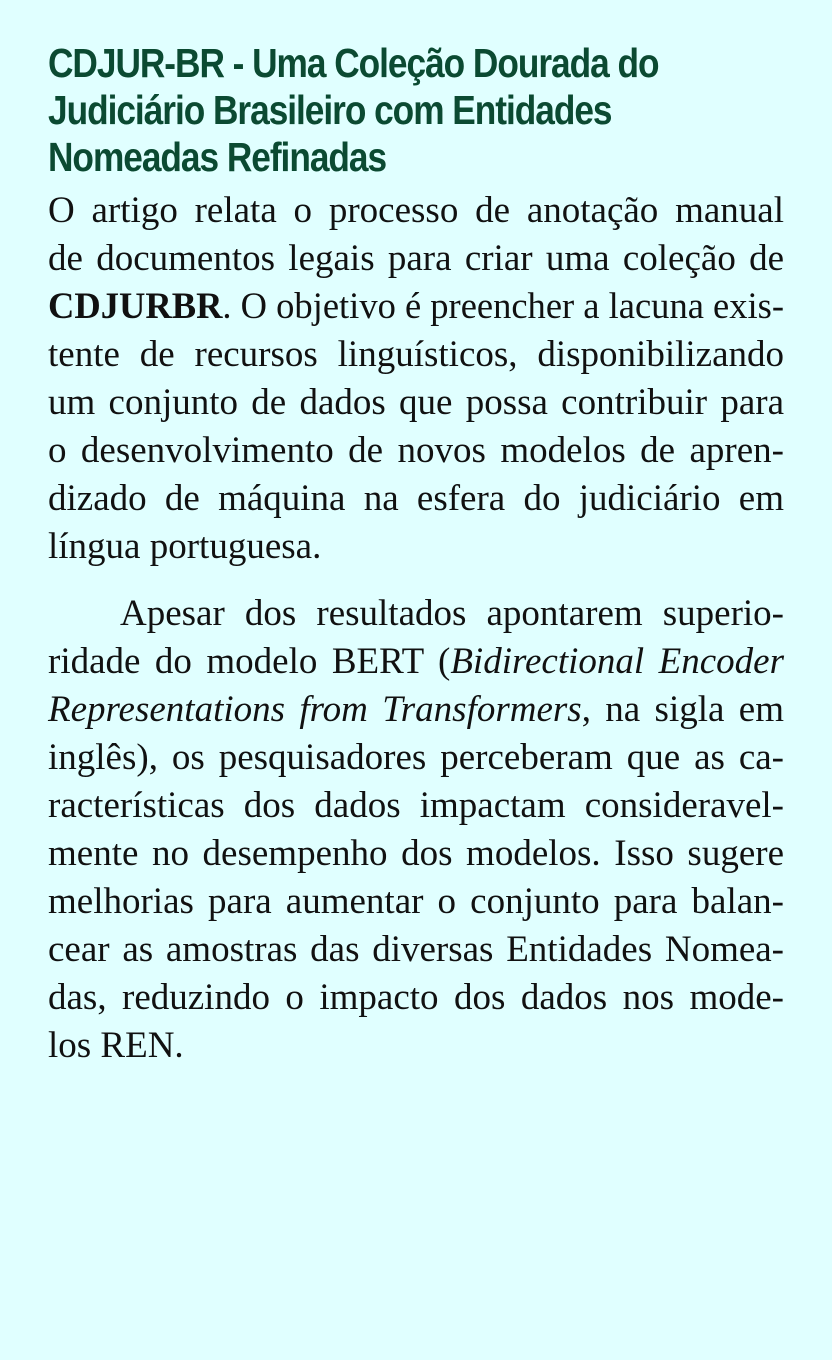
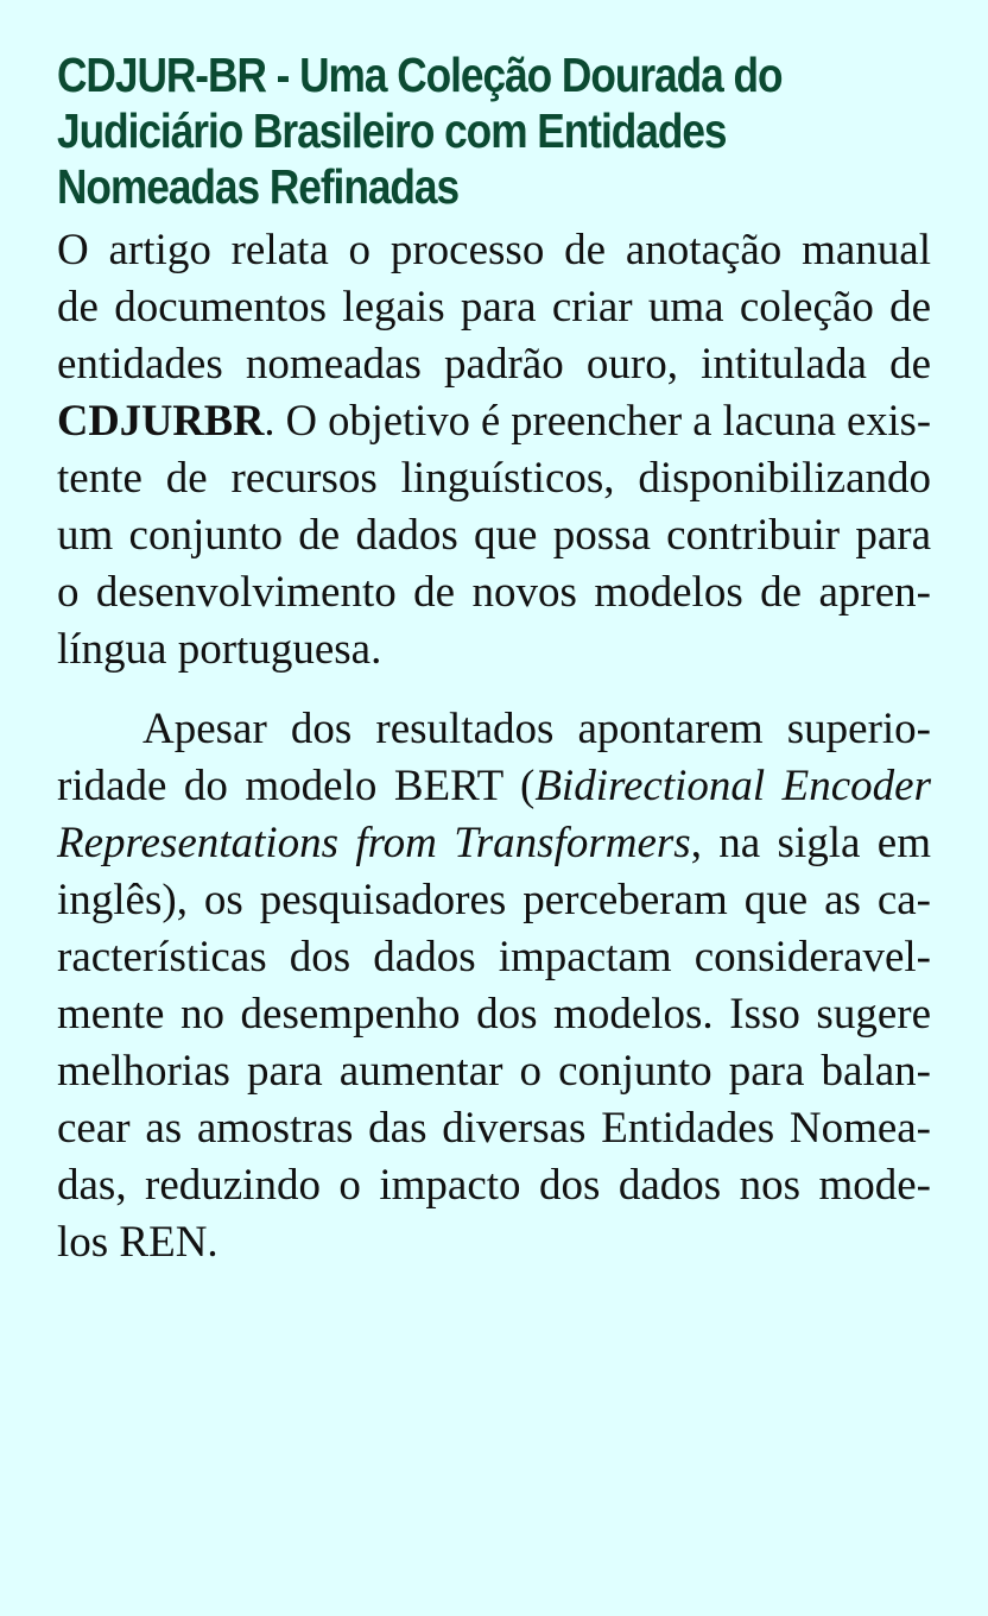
  CDJUR-BR - Uma Coleção Dourada do
  Judiciário Brasileiro com Entidades
  Nomeadas Refinadas
  O artigo relata o processo de anotação manual
  de documentos legais para criar uma coleção de
+ entidades nomeadas padrão ouro, intitulada de
  CDJURBR. O objetivo é preencher a lacuna exis-
  tente de recursos linguísticos, disponibilizando
  um conjunto de dados que possa contribuir para
  o desenvolvimento de novos modelos de apren-
- dizado de máquina na esfera do judiciário em
  língua portuguesa.
  Apesar dos resultados apontarem superio-
  ridade do modelo BERT (Bidirectional Encoder
  Representations from Transformers, na sigla em
  inglês), os pesquisadores perceberam que as ca-
  racterísticas dos dados impactam consideravel-
  mente no desempenho dos modelos. Isso sugere
  melhorias para aumentar o conjunto para balan-
  cear as amostras das diversas Entidades Nomea-
  das, reduzindo o impacto dos dados nos mode-
  los REN.
